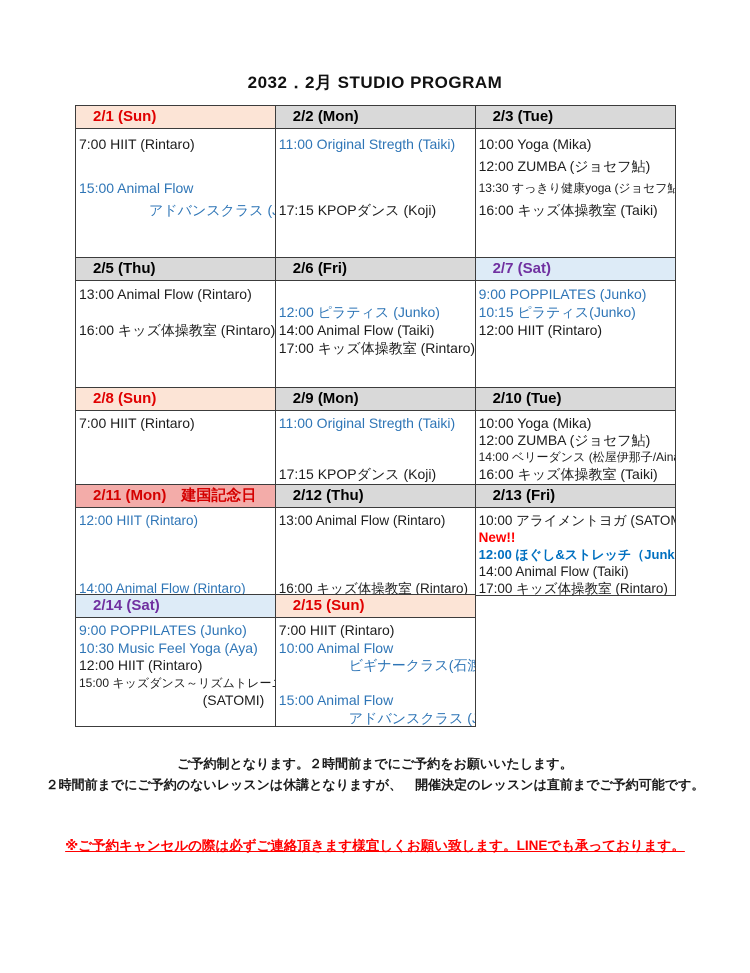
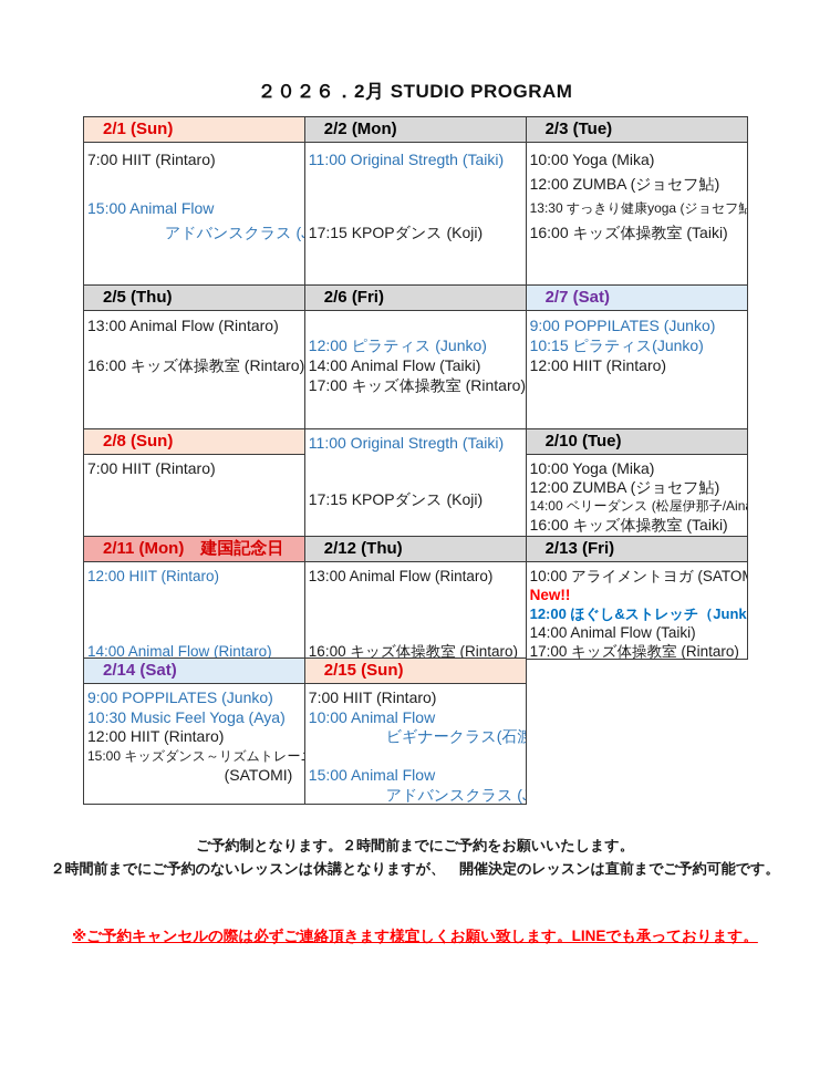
- 2032．2月 STUDIO PROGRAM
+ ２０２６．2月 STUDIO PROGRAM
  2/1 (Sun)
  7:00 HIIT (Rintaro)
  15:00 Animal Flow
  2/2 (Mon)
  11:00 Original Stregth (Taiki)
  17:15 KPOPダンス (Koji)
  2/3 (Tue)
  10:00 Yoga (Mika)
  12:00 ZUMBA (ジョセフ鮎)
  13:30 すっきり健康yoga (ジョセフ鮎
  16:00 キッズ体操教室 (Taiki)
  2/5 (Thu)
  13:00 Animal Flow (Rintaro)
  16:00 キッズ体操教室 (Rintaro)
  2/6 (Fri)
  12:00 ピラティス (Junko)
  14:00 Animal Flow (Taiki)
  17:00 キッズ体操教室 (Rintaro)
  2/7 (Sat)
  9:00 POPPILATES (Junko)
  10:15 ピラティス(Junko)
  12:00 HIIT (Rintaro)
  2/8 (Sun)
  7:00 HIIT (Rintaro)
- 2/9 (Mon)
  11:00 Original Stregth (Taiki)
  17:15 KPOPダンス (Koji)
  2/10 (Tue)
  10:00 Yoga (Mika)
  12:00 ZUMBA (ジョセフ鮎)
  14:00 ベリーダンス (松屋伊那子/Ain
  16:00 キッズ体操教室 (Taiki)
  2/11 (Mon) 建国記念日
  12:00 HIIT (Rintaro)
  14:00 Animal Flow (Rintaro)
  2/12 (Thu)
  13:00 Animal Flow (Rintaro)
  16:00 キッズ体操教室 (Rintaro)
  2/13 (Fri)
  10:00 アライメントヨガ (SATO
  New!!
  12:00 ほぐし&ストレッチ（Junk
  14:00 Animal Flow (Taiki)
  17:00 キッズ体操教室 (Rintaro)
  2/14 (Sat)
  9:00 POPPILATES (Junko)
  10:30 Music Feel Yoga (Aya)
  12:00 HIIT (Rintaro)
  15:00 キッズダンス～リズムトレー
  (SATOMI)
  2/15 (Sun)
  7:00 HIIT (Rintaro)
  10:00 Animal Flow
  ビギナークラス(石渡
  15:00 Animal Flow
  ご予約制となります。２時間前までにご予約をお願いいたします。
  ２時間前までにご予約のないレッスンは休講となりますが、 開催決定のレッスンは直前までご予約可能です。
  ※ご予約キャンセルの際は必ずご連絡頂きます様宜しくお願い致します。LINEでも承っております。
